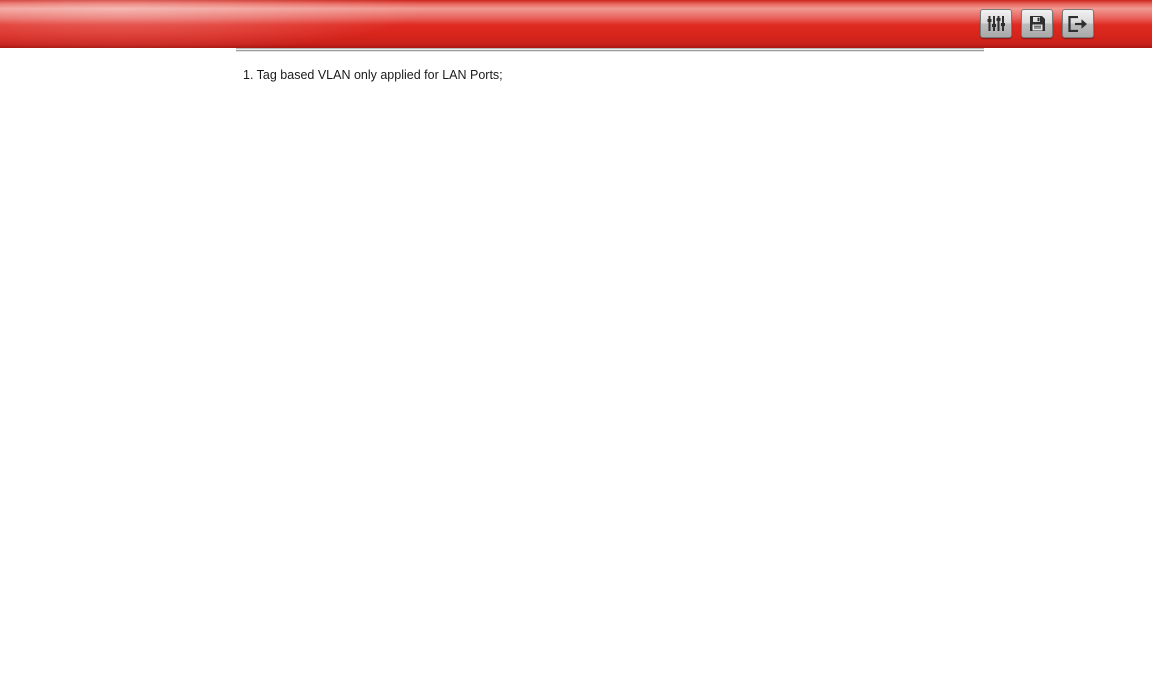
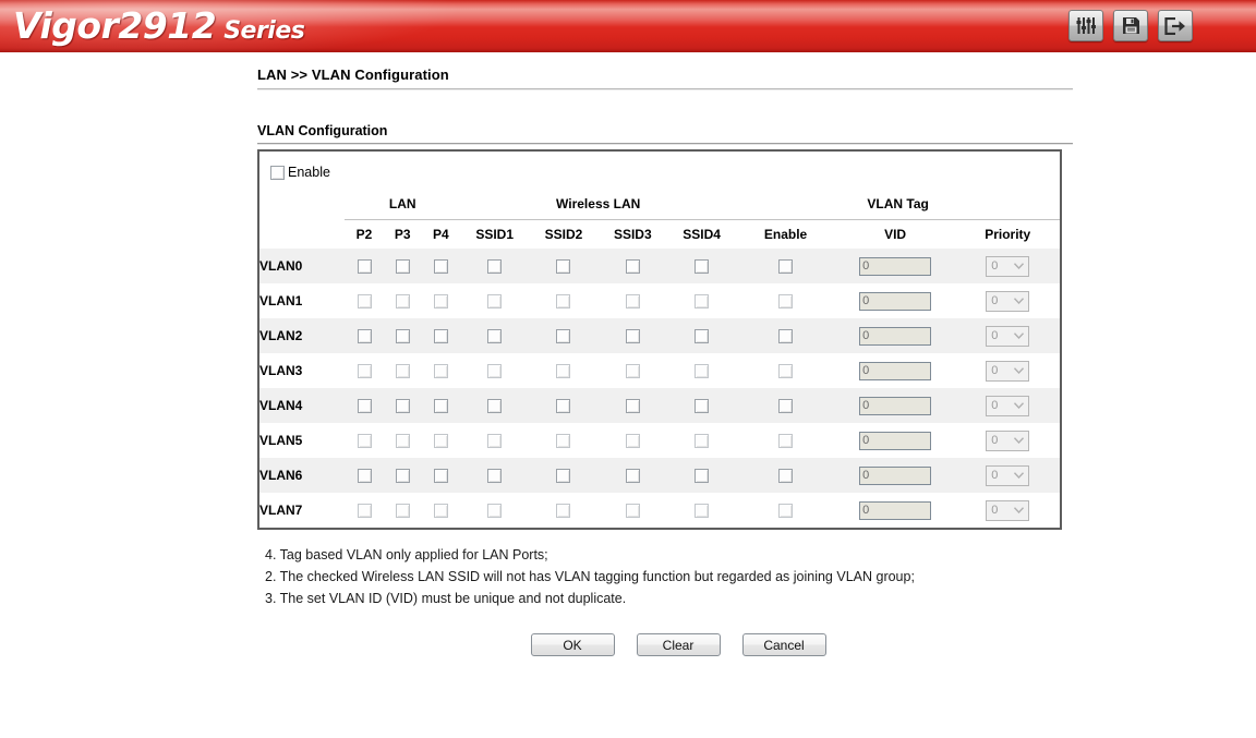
+ Vigor2912 Series
+ LAN >> VLAN Configuration
+ VLAN Configuration
+ Enable
+ 	LAN	Wireless LAN	VLAN Tag
+ 	P2	P3	P4	SSID1	SSID2	SSID3	SSID4	Enable	VID	Priority
+ VLAN0									0	0
+ VLAN1									0	0
+ VLAN2									0	0
+ VLAN3									0	0
+ VLAN4									0	0
+ VLAN5									0	0
+ VLAN6									0	0
+ VLAN7									0	0
- 1. Tag based VLAN only applied for LAN Ports;
+ 4. Tag based VLAN only applied for LAN Ports;
+ 2. The checked Wireless LAN SSID will not has VLAN tagging function but regarded as joining VLAN group;
+ 3. The set VLAN ID (VID) must be unique and not duplicate.
+ OK
+ Clear
+ Cancel
